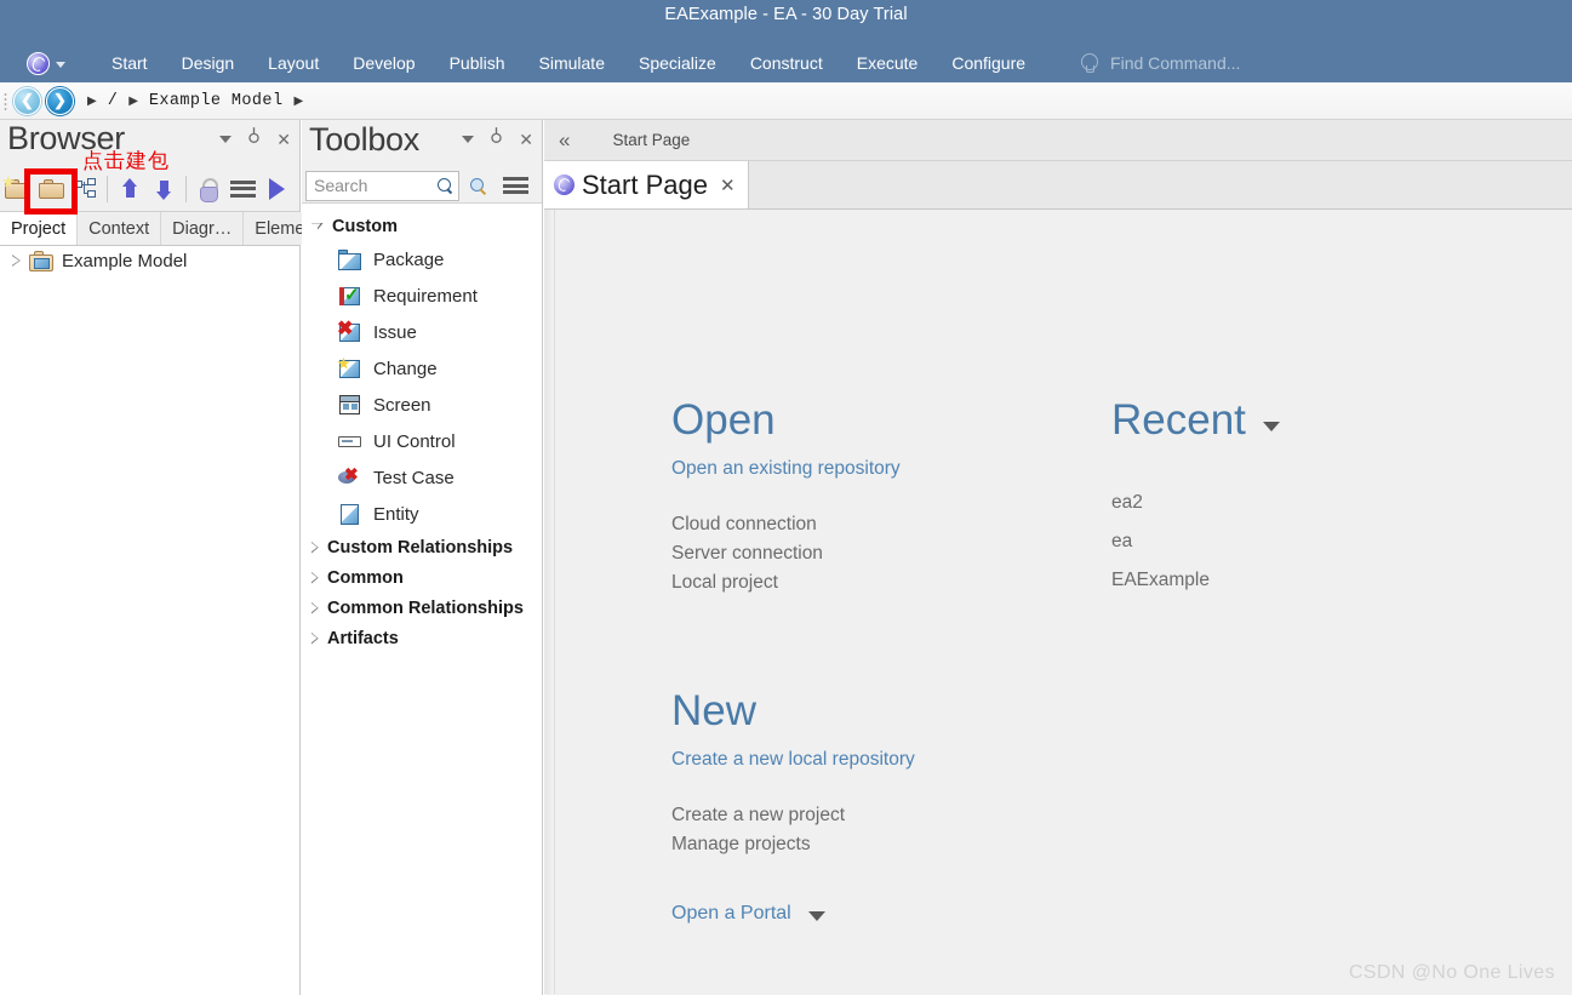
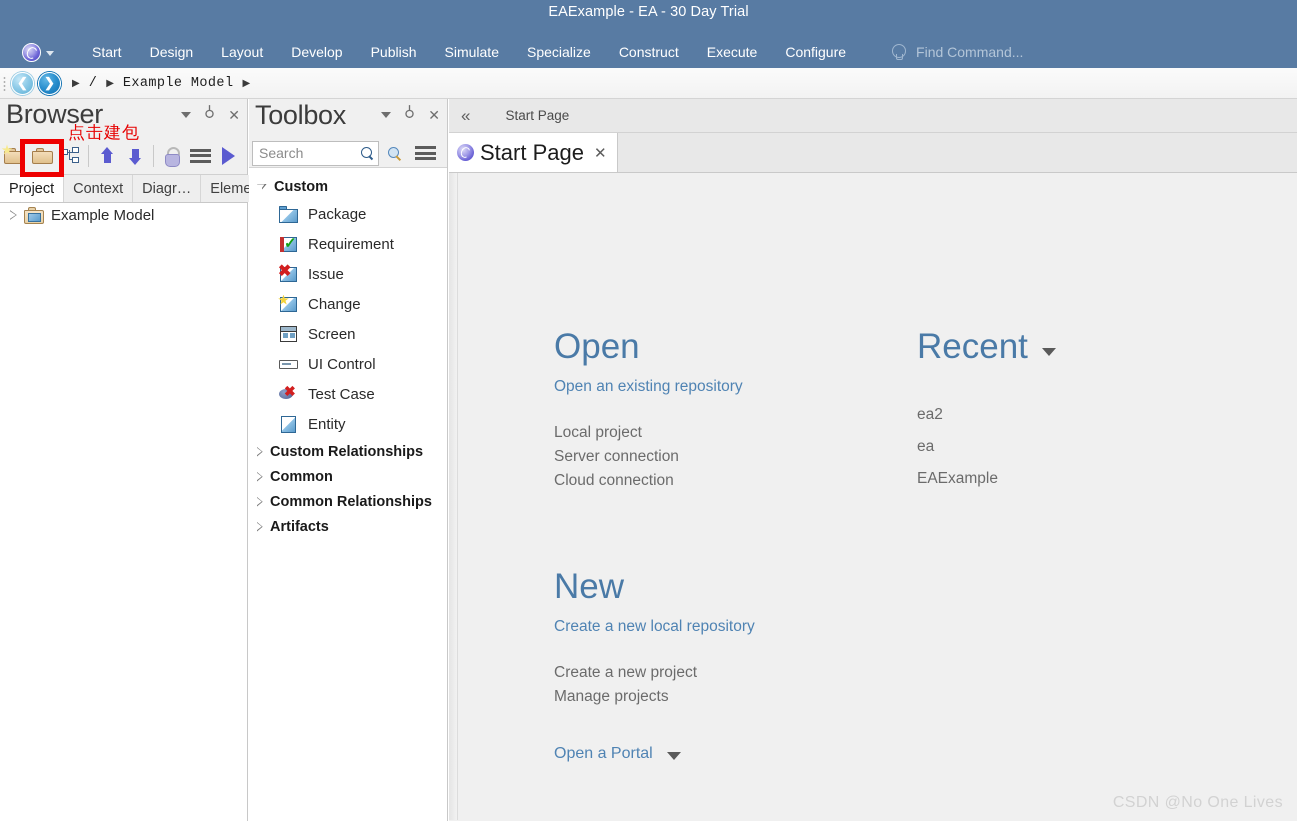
  EAExample - EA - 30 Day Trial
  Start
  Design
  Layout
  Develop
  Publish
  Simulate
  Specialize
  Construct
  Execute
  Configure
  Find Command...
  ❮
  ❯
  ▶
  /
  ▶
  Example Model
  ▶
  Browser
  ✕
  Project
  Context
  Diagr…
  Eleme
  Example Model
  点击建包
  Toolbox
  ✕
  Search
  Custom
  Package
  ✓
  Requirement
  ✖
  Issue
  Change
  Screen
  UI Control
  Test Case
  Entity
  Custom Relationships
  Common
  Common Relationships
  Artifacts
  «
  Start Page
  Start Page
  ✕
  Open
  Open an existing repository
- Cloud connection
+ Local project
  Server connection
- Local project
+ Cloud connection
  Recent
  ea2
  ea
  EAExample
  New
  Create a new local repository
  Create a new project
  Manage projects
  Open a Portal
  CSDN @No One Lives
